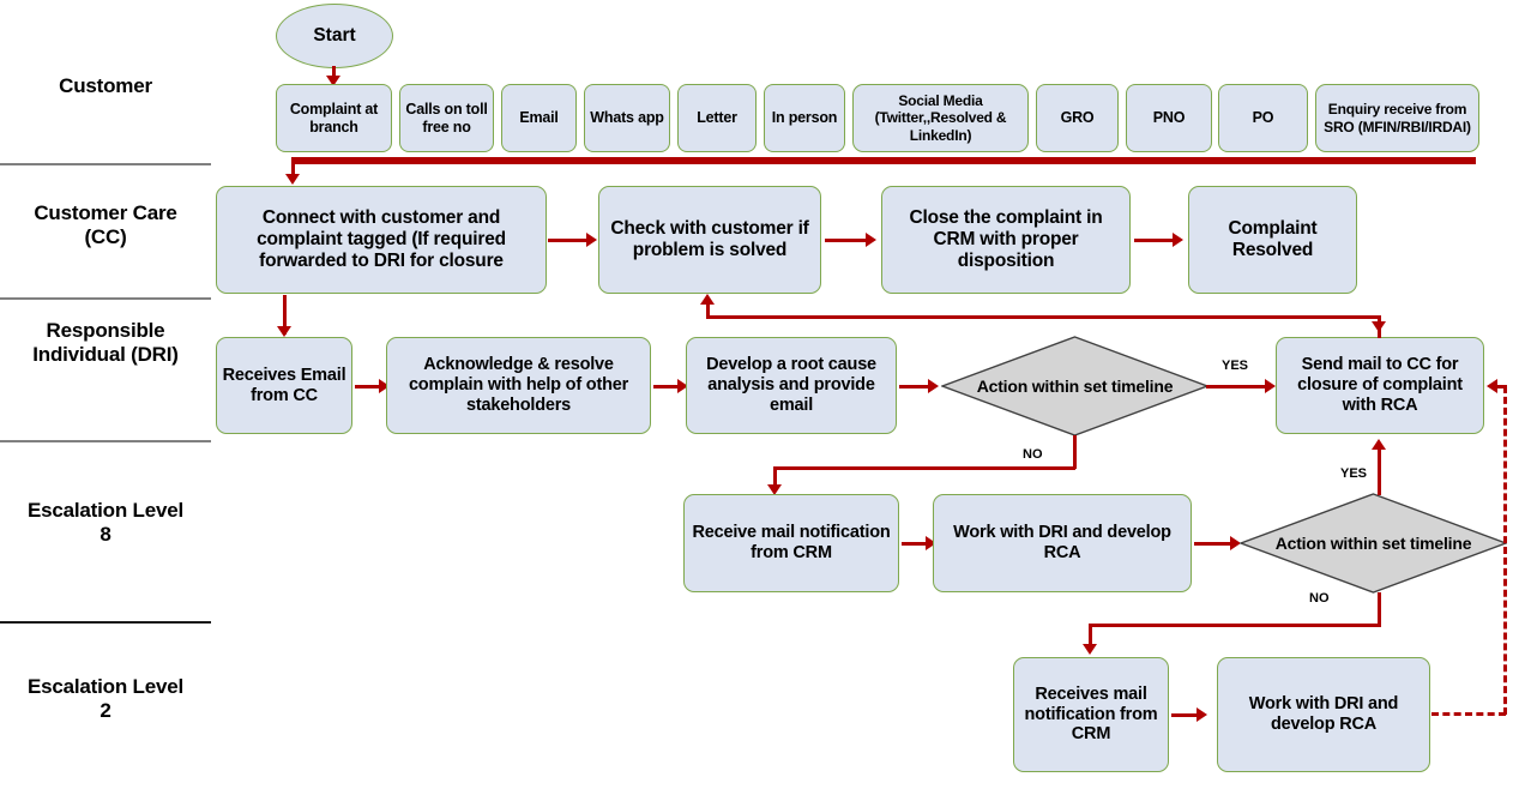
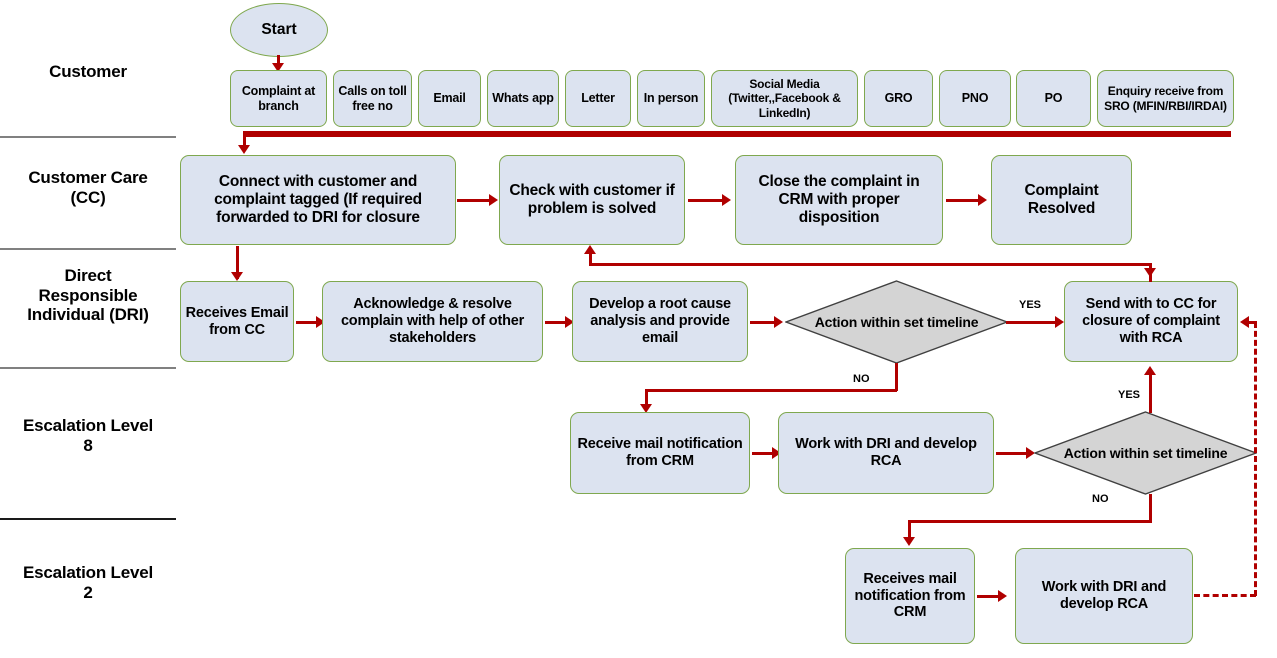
  Customer
  Customer Care
  (CC)
+ Direct
  Responsible
  Individual (DRI)
  Escalation Level
  8
  Escalation Level
  2
  Start
  Complaint at branch
  Calls on toll free no
  Email
  Whats app
  Letter
  In person
- Social Media (Twitter,,Resolved & LinkedIn)
+ Social Media (Twitter,,Facebook & LinkedIn)
  GRO
  PNO
  PO
  Enquiry receive from SRO (MFIN/RBI/IRDAI)
  Connect with customer and complaint tagged (If required forwarded to DRI for closure
  Check with customer if problem is solved
  Close the complaint in CRM with proper disposition
  Complaint Resolved
  Receives Email from CC
  Acknowledge & resolve complain with help of other stakeholders
  Develop a root cause analysis and provide email
  Action within set timeline
  YES
- Send mail to CC for closure of complaint with RCA
+ Send with to CC for closure of complaint with RCA
  NO
  Receive mail notification from CRM
  Work with DRI and develop RCA
  Action within set timeline
  YES
  NO
  Receives mail notification from CRM
  Work with DRI and develop RCA
